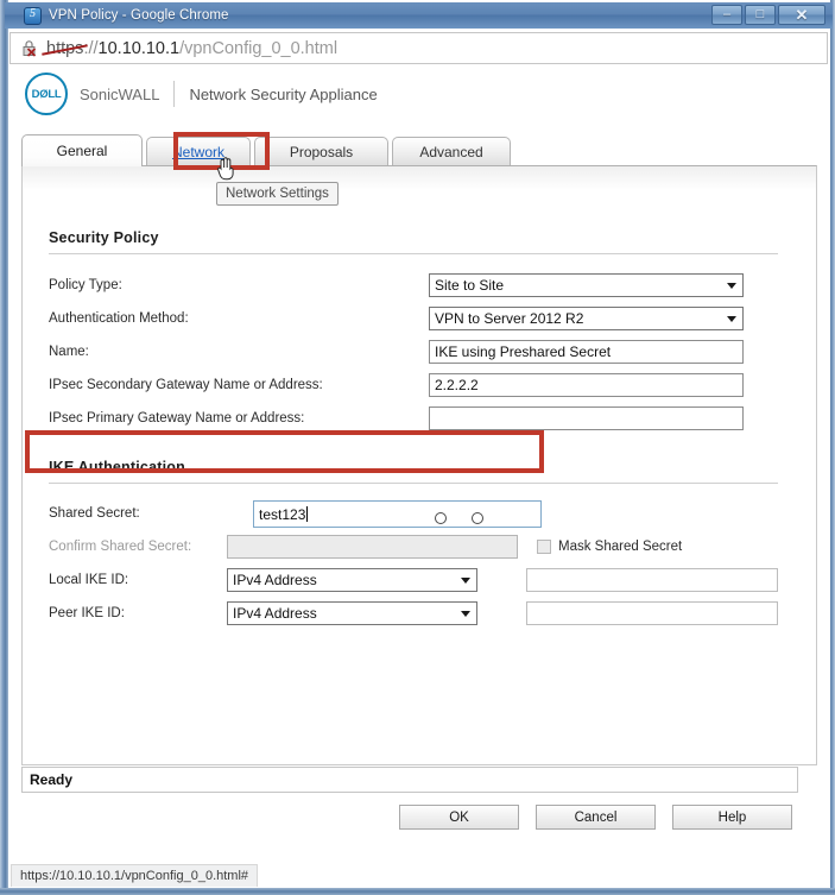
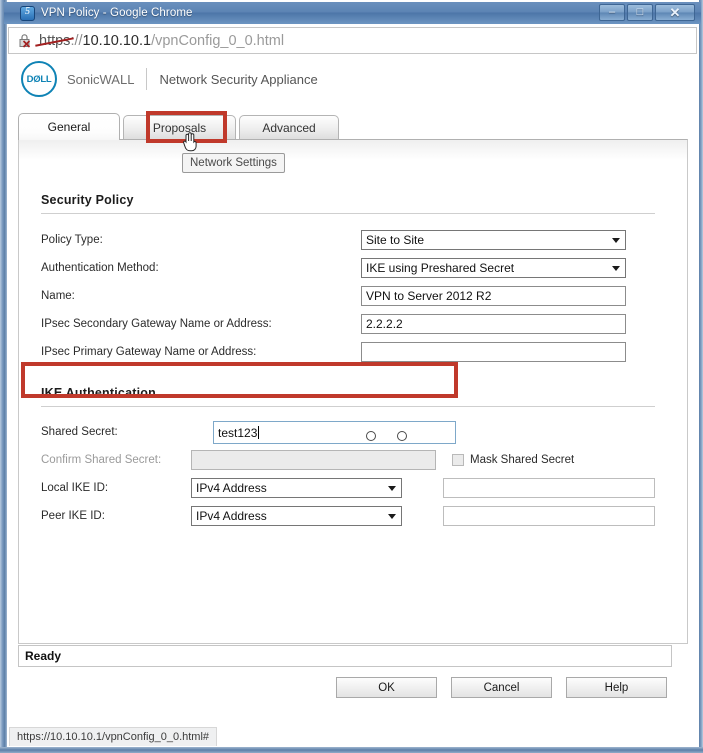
  VPN Policy - Google Chrome
  –
  □
  ✕
  https://10.10.10.1/vpnConfig_0_0.html
  DØLL
  SonicWALL
  Network Security Appliance
  General
- Network
  Proposals
  Advanced
  Network Settings
  Security Policy
  Policy Type:
  Site to Site
  Authentication Method:
- VPN to Server 2012 R2
+ IKE using Preshared Secret
  Name:
- IKE using Preshared Secret
+ VPN to Server 2012 R2
  IPsec Secondary Gateway Name or Address:
  2.2.2.2
  IPsec Primary Gateway Name or Address:
  IKE Authentication
  Shared Secret:
  test123
  Confirm Shared Secret:
  Mask Shared Secret
  Local IKE ID:
  IPv4 Address
  Peer IKE ID:
  IPv4 Address
  Ready
  OK
  Cancel
  Help
  https://10.10.10.1/vpnConfig_0_0.html#
